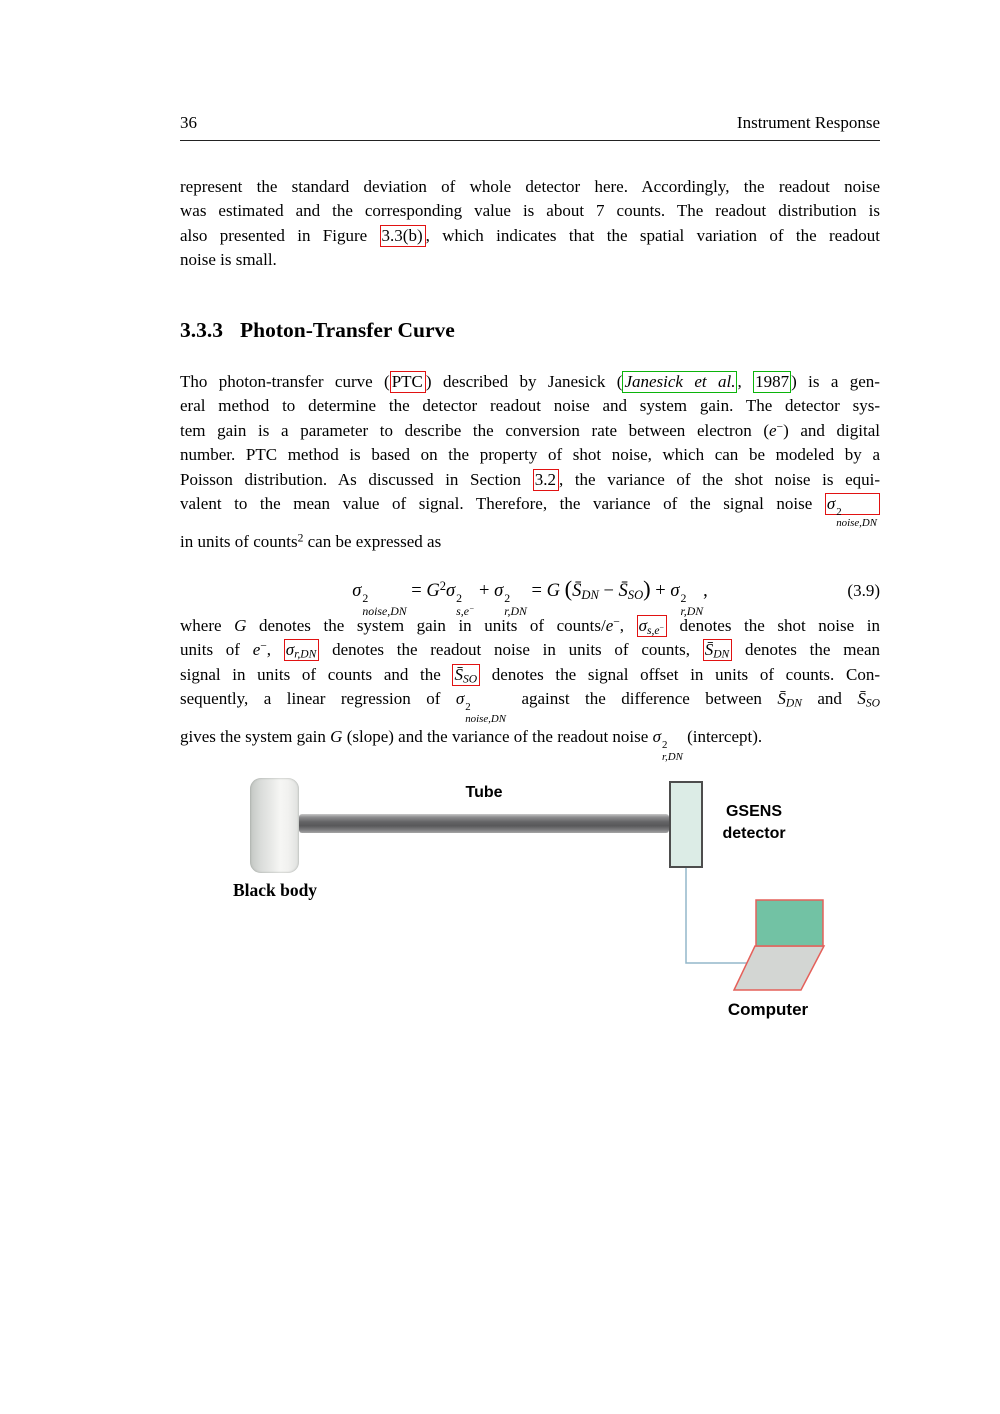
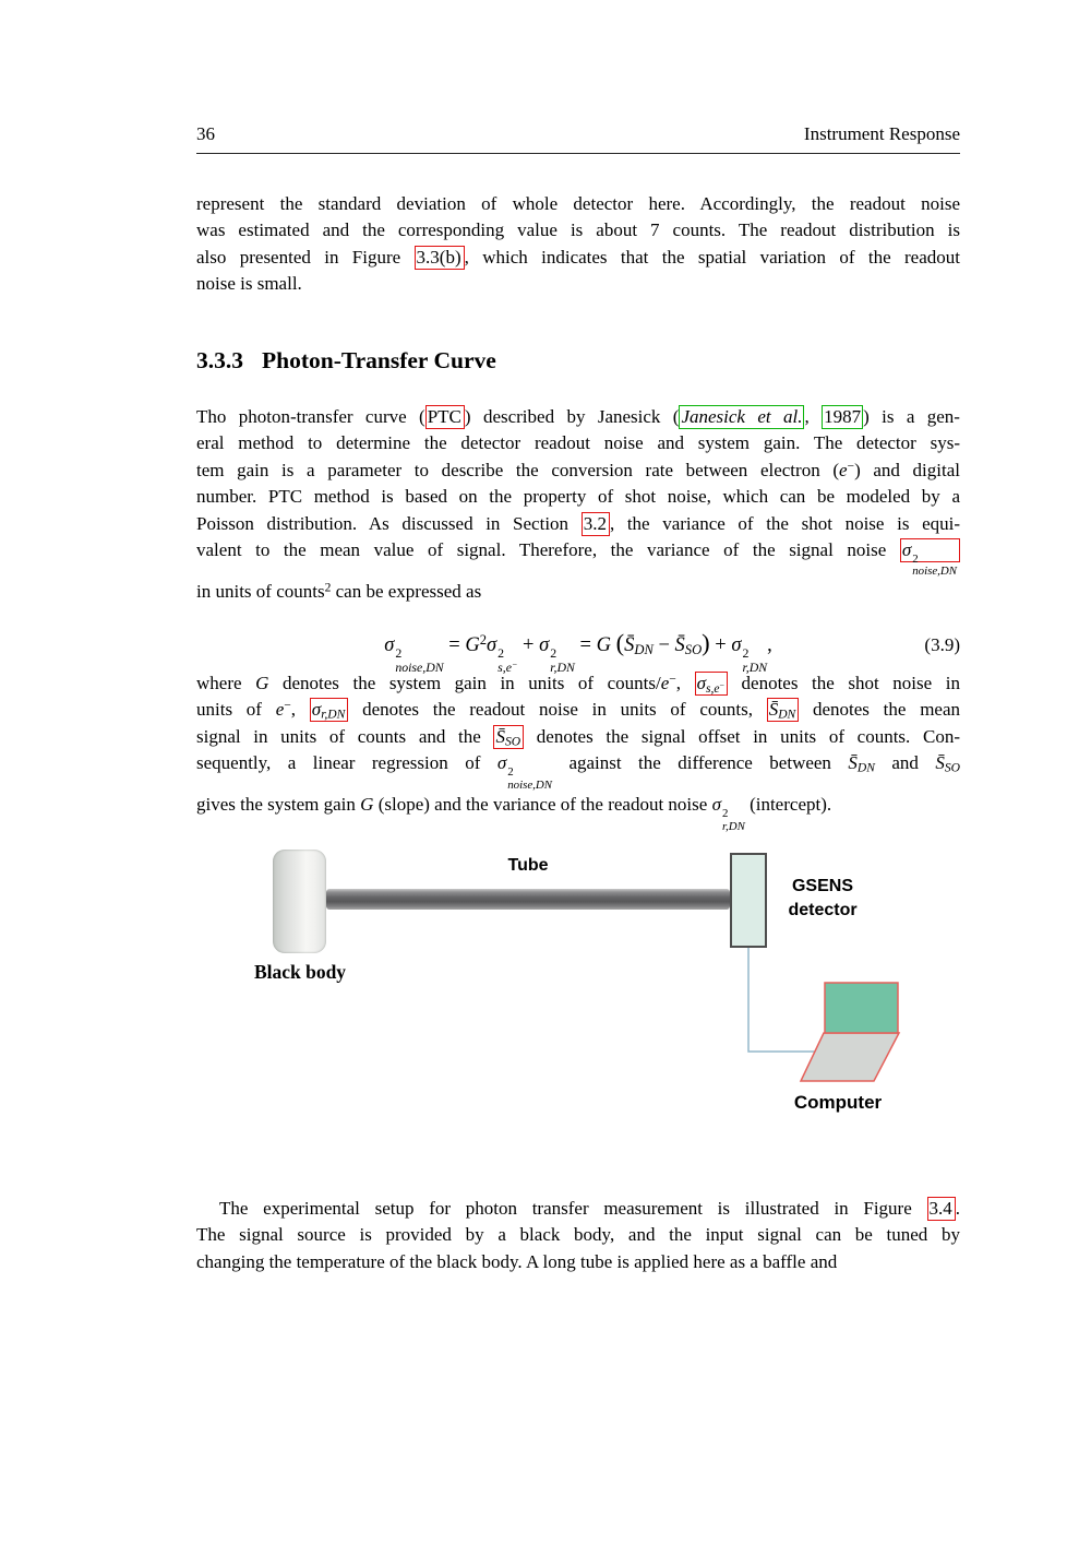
  36
  Instrument Response
  represent the standard deviation of whole detector here. Accordingly, the readout noise
  was estimated and the corresponding value is about 7 counts. The readout distribution is
  also presented in Figure 3.3(b) , which indicates that the spatial variation of the readout
  noise is small.
  3.3.3 Photon-Transfer Curve
  Tho photon-transfer curve (PTC ) described by Janesick (Janesick et al., 1987) is a gen-
  eral method to determine the detector readout noise and system gain. The detector sys-
  tem gain is a parameter to describe the conversion rate between electron (e−) and digital
  number. PTC method is based on the property of shot noise, which can be modeled by a
  Poisson distribution. As discussed in Section 3.2 , the variance of the shot noise is equi-
  valent to the mean value of signal. Therefore, the variance of the signal noise σ
  2
  noise,DN
  in units of counts2 can be expressed as
  σ
  2
  noise,DN
  = G2σ
  2
  s,e−
  + σ
  2
  r,DN
  = G (S̄DN − S̄SO) + σ
  2
  r,DN
  ,
  (3.9)
  where G denotes the system gain in units of counts/e−, σs,e− denotes the shot noise in
  units of e−, σr,DN denotes the readout noise in units of counts, S̄DN denotes the mean
  signal in units of counts and the S̄SO denotes the signal offset in units of counts. Con-
  sequently, a linear regression of σ
  2
  noise,DN
  against the difference between S̄DN and S̄SO
  gives the system gain G (slope) and the variance of the readout noise σ
  2
  r,DN
  (intercept).
  Tube
  Black body
  GSENS
  detector
  Computer
+ The experimental setup for photon transfer measurement is illustrated in Figure 3.4 .
+ The signal source is provided by a black body, and the input signal can be tuned by
+ changing the temperature of the black body. A long tube is applied here as a baffle and
